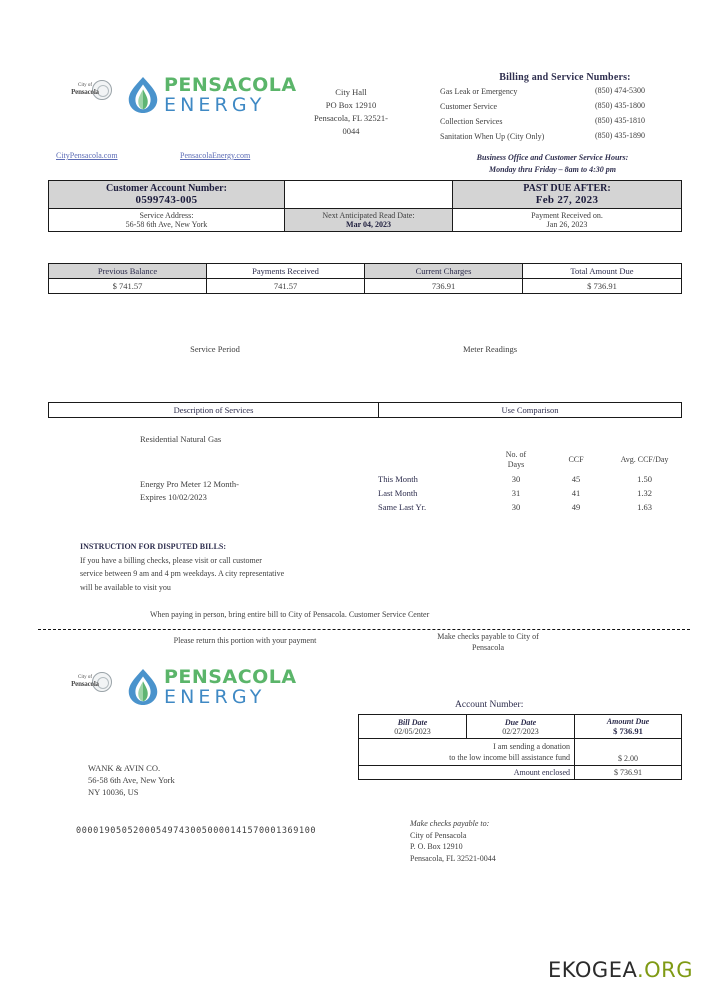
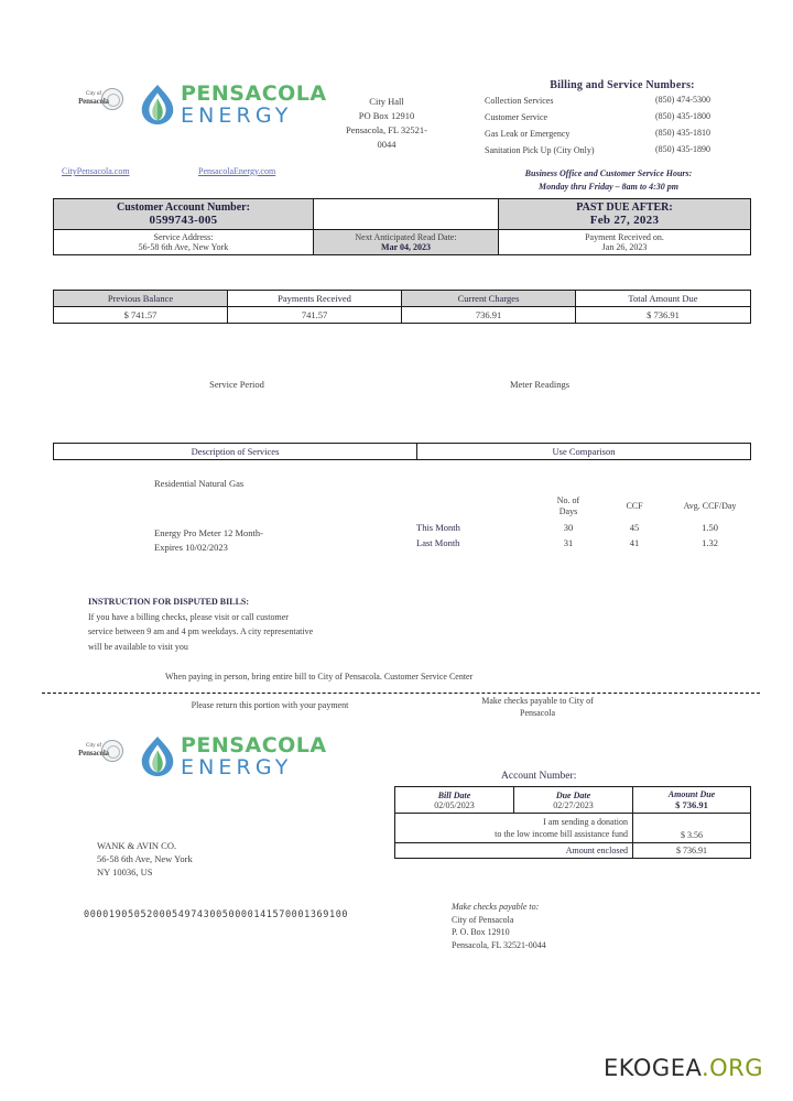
  Pensacola
  PENSACOLA
  ENERGY
  CityPensacola.com
  PensacolaEnergy.com
  City Hall
  PO Box 12910
  Pensacola, FL 32521-
  0044
  Billing and Service Numbers:
- Gas Leak or Emergency
+ Collection Services
  (850) 474-5300
  Customer Service
  (850) 435-1800
- Collection Services
+ Gas Leak or Emergency
  (850) 435-1810
- Sanitation When Up (City Only)
+ Sanitation Pick Up (City Only)
  (850) 435-1890
  Business Office and Customer Service Hours:
  Monday thru Friday – 8am to 4:30 pm
  Customer Account Number: 0599743-005		PAST DUE AFTER: Feb 27, 2023
  Service Address: 56-58 6th Ave, New York	Next Anticipated Read Date: Mar 04, 2023	Payment Received on. Jan 26, 2023
  Previous Balance	Payments Received	Current Charges	Total Amount Due
  $ 741.57	741.57	736.91	$ 736.91
  Service Period
  Meter Readings
  Description of Services	Use Comparison
  Residential Natural Gas
  Energy Pro Meter 12 Month-
  Expires 10/02/2023
  	No. of Days	CCF	Avg. CCF/Day
  This Month	30	45	1.50
  Last Month	31	41	1.32
- Same Last Yr.	30	49	1.63
  INSTRUCTION FOR DISPUTED BILLS:
  If you have a billing checks, please visit or call customer
  service between 9 am and 4 pm weekdays. A city representative
  will be available to visit you
  When paying in person, bring entire bill to City of Pensacola. Customer Service Center
  Please return this portion with your payment
  Make checks payable to City of
  Pensacola
  Pensacola
  PENSACOLA
  ENERGY
  Account Number:
  Bill Date 02/05/2023	Due Date 02/27/2023	Amount Due $ 736.91
- I am sending a donation to the low income bill assistance fund	$ 2.00
+ I am sending a donation to the low income bill assistance fund	$ 3.56
  Amount enclosed	$ 736.91
  WANK & AVIN CO.
  56-58 6th Ave, New York
  NY 10036, US
  000019050520005497430050000141570001369100
  Make checks payable to:
  City of Pensacola
  P. O. Box 12910
  Pensacola, FL 32521-0044
  EKOGEA.ORG
